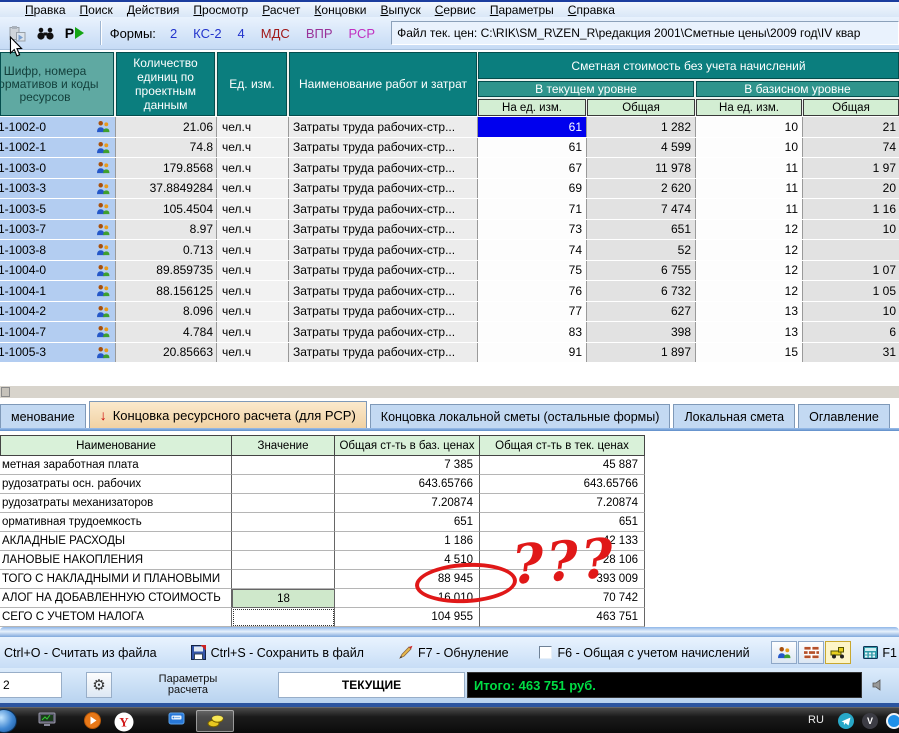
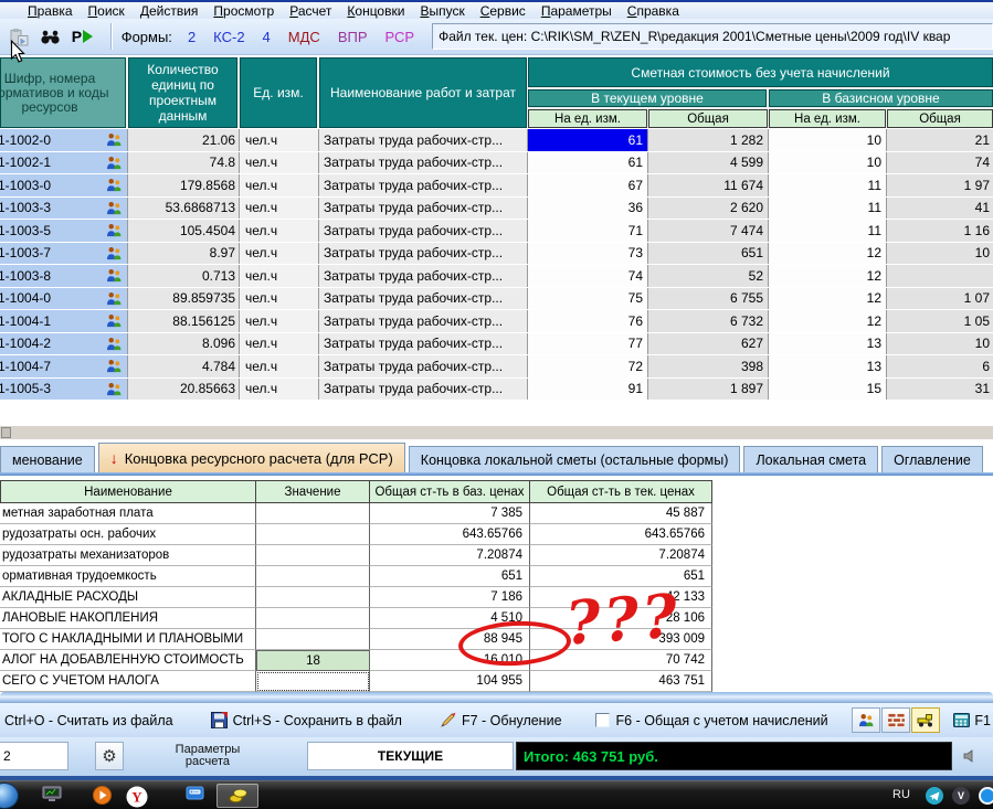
  Правка
  Поиск
  Действия
  Просмотр
  Расчет
  Концовки
  Выпуск
  Сервис
  Параметры
  Справка
  P
  Формы:
  2
  КС-2
  4
  МДС
  ВПР
  РСР
  Файл тек. цен: C:\RIK\SM_R\ZEN_R\редакция 2001\Сметные цены\2009 год\IV квар
  Шифр, номера ормативов и коды ресурсов
  Количество единиц по проектным данным
  Ед. изм.
  Наименование работ и затрат
  Сметная стоимость без учета начислений
  В текущем уровне
  В базисном уровне
  На ед. изм.
  Общая
  На ед. изм.
  Общая
  1-1002-0
  21.06
  чел.ч
  Затраты труда рабочих-стр...
  61
  1 282
  10
  21
  1-1002-1
  74.8
  чел.ч
  Затраты труда рабочих-стр...
  61
  4 599
  10
  74
  1-1003-0
  179.8568
  чел.ч
  Затраты труда рабочих-стр...
  67
- 11 978
+ 11 674
  11
  1 97
  1-1003-3
- 37.8849284
+ 53.6868713
  чел.ч
  Затраты труда рабочих-стр...
- 69
+ 36
  2 620
  11
- 20
+ 41
  1-1003-5
  105.4504
  чел.ч
  Затраты труда рабочих-стр...
  71
  7 474
  11
  1 16
  1-1003-7
  8.97
  чел.ч
  Затраты труда рабочих-стр...
  73
  651
  12
  10
  1-1003-8
  0.713
  чел.ч
  Затраты труда рабочих-стр...
  74
  52
  12
  1-1004-0
  89.859735
  чел.ч
  Затраты труда рабочих-стр...
  75
  6 755
  12
  1 07
  1-1004-1
  88.156125
  чел.ч
  Затраты труда рабочих-стр...
  76
  6 732
  12
  1 05
  1-1004-2
  8.096
  чел.ч
  Затраты труда рабочих-стр...
  77
  627
  13
  10
  1-1004-7
  4.784
  чел.ч
  Затраты труда рабочих-стр...
- 83
+ 72
  398
  13
  6
  1-1005-3
  20.85663
  чел.ч
  Затраты труда рабочих-стр...
  91
  1 897
  15
  31
  менование
  ↓
  Концовка ресурсного расчета (для РСР)
  Концовка локальной сметы (остальные формы)
  Локальная смета
  Оглавление
  Наименование
  Значение
  Общая ст-ть в баз. ценах
  Общая ст-ть в тек. ценах
  метная заработная плата
  7 385
  45 887
  рудозатраты осн. рабочих
  643.65766
  643.65766
  рудозатраты механизаторов
  7.20874
  7.20874
  ормативная трудоемкость
  651
  651
  АКЛАДНЫЕ РАСХОДЫ
- 1 186
+ 7 186
  42 133
  ЛАНОВЫЕ НАКОПЛЕНИЯ
  4 510
  28 106
  ТОГО С НАКЛАДНЫМИ И ПЛАНОВЫМИ
  88 945
  393 009
  АЛОГ НА ДОБАВЛЕННУЮ СТОИМОСТЬ
  18
  16 010
  70 742
  СЕГО С УЧЕТОМ НАЛОГА
  104 955
  463 751
  Ctrl+O - Считать из файла
  Ctrl+S - Сохранить в файл
  F7 - Обнуление
  F6 - Общая с учетом начислений
  F1
  2
  ⚙
  Параметры
  расчета
  ТЕКУЩИЕ
  Итого: 463 751 руб.
  Y
  RU
  V
